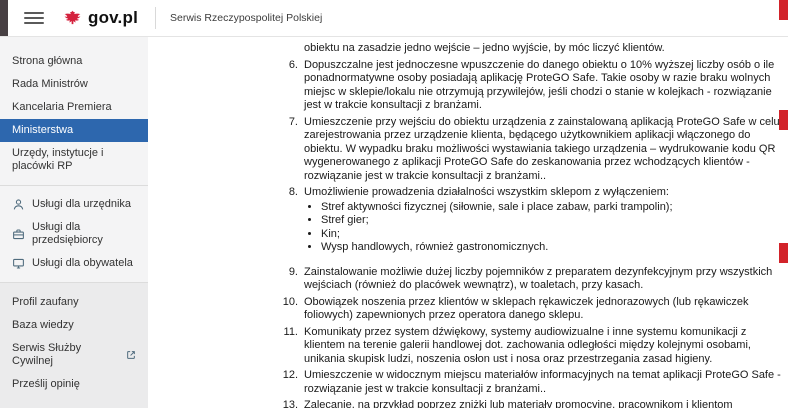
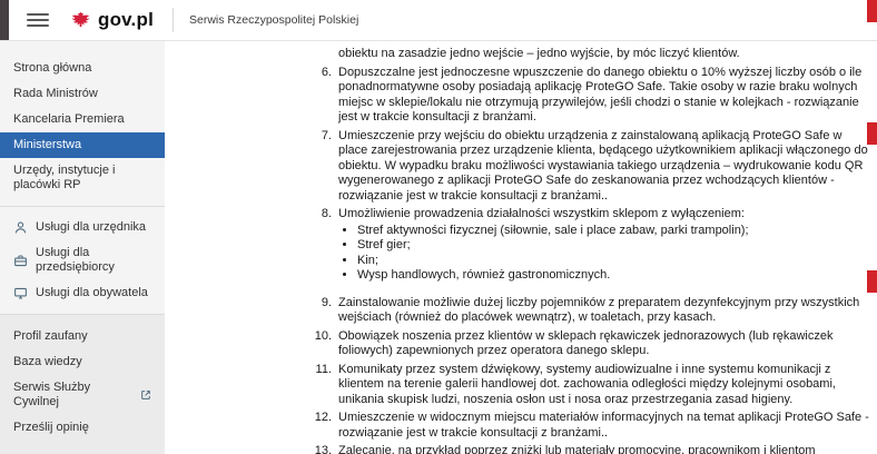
  gov.pl
  Serwis Rzeczypospolitej Polskiej
  Strona główna
  Rada Ministrów
  Kancelaria Premiera
  Ministerstwa
  Urzędy, instytucje i placówki RP
  Usługi dla urzędnika
  Usługi dla przedsiębiorcy
  Usługi dla obywatela
  Profil zaufany
  Baza wiedzy
  Serwis Służby Cywilnej
  Prześlij opinię
  obiektu na zasadzie jedno wejście – jedno wyjście, by móc liczyć klientów.
  6.
  Dopuszczalne jest jednoczesne wpuszczenie do danego obiektu o 10% wyższej liczby osób o ile ponadnormatywne osoby posiadają aplikację ProteGO Safe. Takie osoby w razie braku wolnych miejsc w sklepie/lokalu nie otrzymują przywilejów, jeśli chodzi o stanie w kolejkach - rozwiązanie jest w trakcie konsultacji z branżami.
  7.
- Umieszczenie przy wejściu do obiektu urządzenia z zainstalowaną aplikacją ProteGO Safe w celu zarejestrowania przez urządzenie klienta, będącego użytkownikiem aplikacji włączonego do obiektu. W wypadku braku możliwości wystawiania takiego urządzenia – wydrukowanie kodu QR wygenerowanego z aplikacji ProteGO Safe do zeskanowania przez wchodzących klientów - rozwiązanie jest w trakcie konsultacji z branżami..
+ Umieszczenie przy wejściu do obiektu urządzenia z zainstalowaną aplikacją ProteGO Safe w place zarejestrowania przez urządzenie klienta, będącego użytkownikiem aplikacji włączonego do obiektu. W wypadku braku możliwości wystawiania takiego urządzenia – wydrukowanie kodu QR wygenerowanego z aplikacji ProteGO Safe do zeskanowania przez wchodzących klientów - rozwiązanie jest w trakcie konsultacji z branżami..
  8.
  Umożliwienie prowadzenia działalności wszystkim sklepom z wyłączeniem:
  Stref aktywności fizycznej (siłownie, sale i place zabaw, parki trampolin);
  Stref gier;
  Kin;
  Wysp handlowych, również gastronomicznych.
  9.
  Zainstalowanie możliwie dużej liczby pojemników z preparatem dezynfekcyjnym przy wszystkich wejściach (również do placówek wewnątrz), w toaletach, przy kasach.
  10.
  Obowiązek noszenia przez klientów w sklepach rękawiczek jednorazowych (lub rękawiczek foliowych) zapewnionych przez operatora danego sklepu.
  11.
  Komunikaty przez system dźwiękowy, systemy audiowizualne i inne systemu komunikacji z klientem na terenie galerii handlowej dot. zachowania odległości między kolejnymi osobami, unikania skupisk ludzi, noszenia osłon ust i nosa oraz przestrzegania zasad higieny.
  12.
  Umieszczenie w widocznym miejscu materiałów informacyjnych na temat aplikacji ProteGO Safe - rozwiązanie jest w trakcie konsultacji z branżami..
  13.
